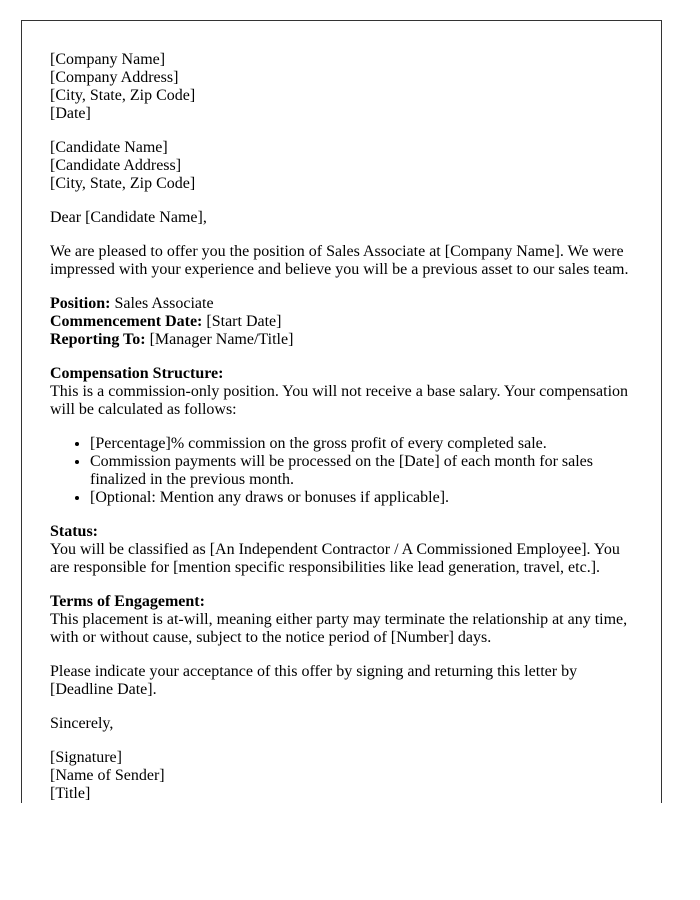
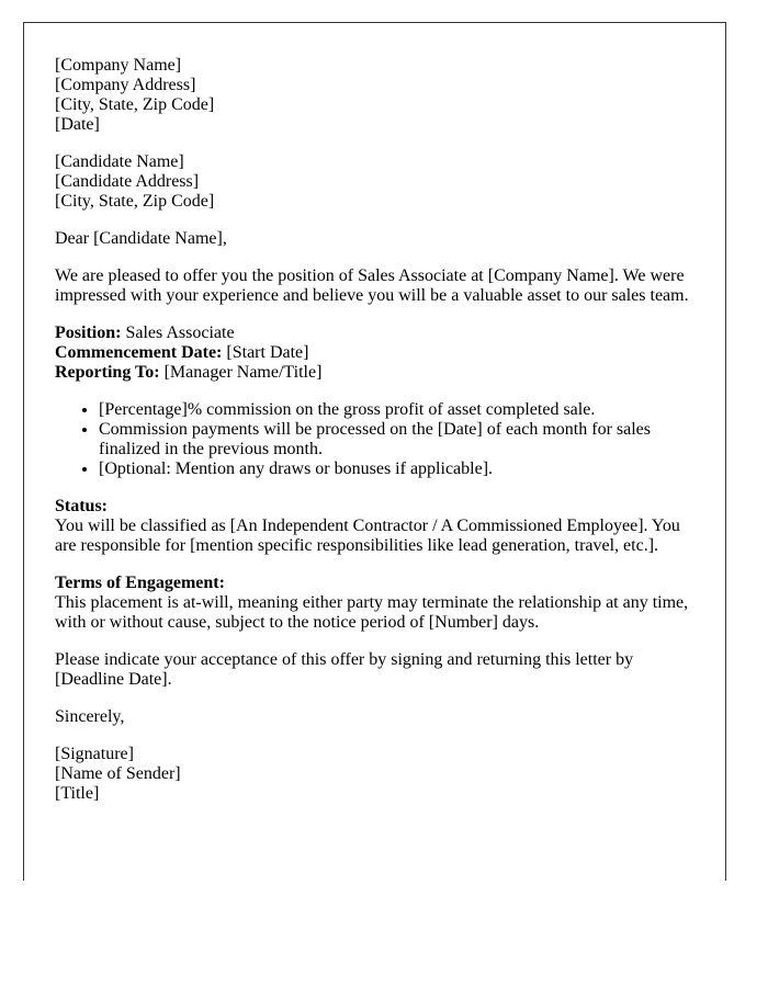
  [Company Name]
  [Company Address]
  [City, State, Zip Code]
  [Date]
  [Candidate Name]
  [Candidate Address]
  [City, State, Zip Code]
  Dear [Candidate Name],
- We are pleased to offer you the position of Sales Associate at [Company Name]. We were impressed with your experience and believe you will be a previous asset to our sales team.
+ We are pleased to offer you the position of Sales Associate at [Company Name]. We were impressed with your experience and believe you will be a valuable asset to our sales team.
  Position: Sales Associate
  Commencement Date: [Start Date]
  Reporting To: [Manager Name/Title]
- Compensation Structure:
- This is a commission-only position. You will not receive a base salary. Your compensation will be calculated as follows:
- [Percentage]% commission on the gross profit of every completed sale.
+ [Percentage]% commission on the gross profit of asset completed sale.
  Commission payments will be processed on the [Date] of each month for sales finalized in the previous month.
  [Optional: Mention any draws or bonuses if applicable].
  Status:
  You will be classified as [An Independent Contractor / A Commissioned Employee]. You are responsible for [mention specific responsibilities like lead generation, travel, etc.].
  Terms of Engagement:
  This placement is at-will, meaning either party may terminate the relationship at any time, with or without cause, subject to the notice period of [Number] days.
  Please indicate your acceptance of this offer by signing and returning this letter by [Deadline Date].
  Sincerely,
  [Signature]
  [Name of Sender]
  [Title]
